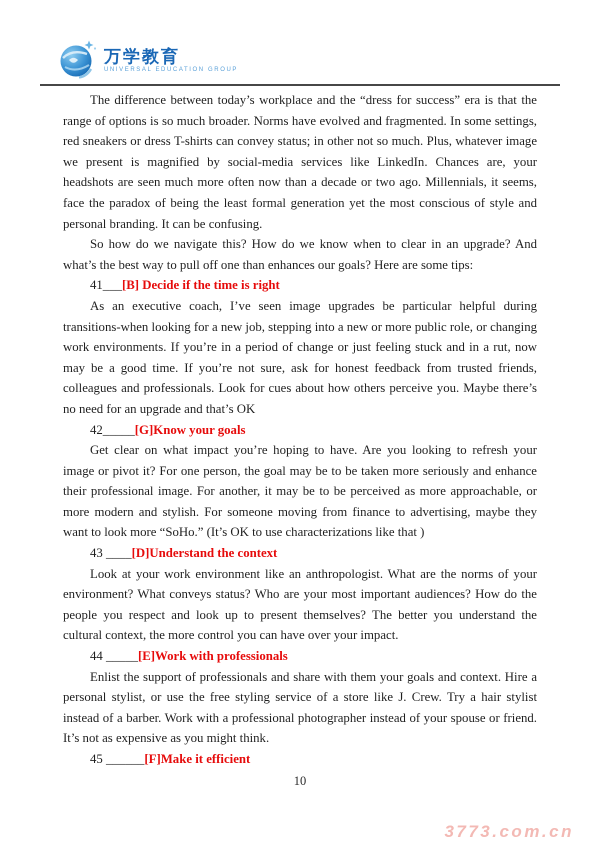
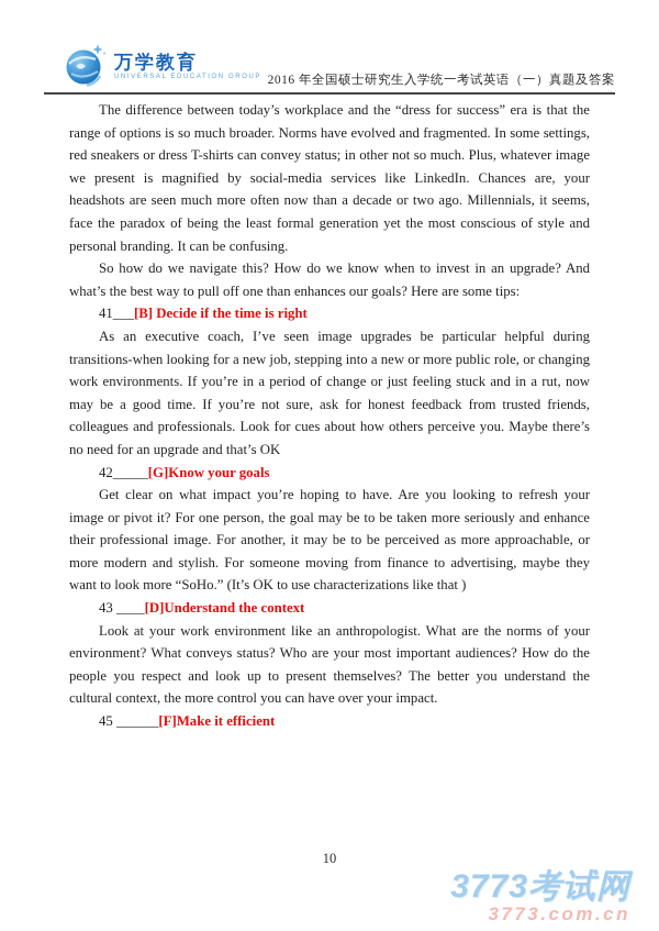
  万学教育
+ 2016 年全国硕士研究生入学统一考试英语（一）真题及答案
  The difference between today’s workplace and the “dress for success” era is that the range of options is so much broader. Norms have evolved and fragmented. In some settings, red sneakers or dress T-shirts can convey status; in other not so much. Plus, whatever image we present is magnified by social-media services like LinkedIn. Chances are, your headshots are seen much more often now than a decade or two ago. Millennials, it seems, face the paradox of being the least formal generation yet the most conscious of style and personal branding. It can be confusing.
- So how do we navigate this? How do we know when to clear in an upgrade? And what’s the best way to pull off one than enhances our goals? Here are some tips:
+ So how do we navigate this? How do we know when to invest in an upgrade? And what’s the best way to pull off one than enhances our goals? Here are some tips:
  41___[B] Decide if the time is right
  As an executive coach, I’ve seen image upgrades be particular helpful during transitions-when looking for a new job, stepping into a new or more public role, or changing work environments. If you’re in a period of change or just feeling stuck and in a rut, now may be a good time. If you’re not sure, ask for honest feedback from trusted friends, colleagues and professionals. Look for cues about how others perceive you. Maybe there’s no need for an upgrade and that’s OK
  42_____[G]Know your goals
  Get clear on what impact you’re hoping to have. Are you looking to refresh your image or pivot it? For one person, the goal may be to be taken more seriously and enhance their professional image. For another, it may be to be perceived as more approachable, or more modern and stylish. For someone moving from finance to advertising, maybe they want to look more “SoHo.” (It’s OK to use characterizations like that )
  43 ____[D]Understand the context
  Look at your work environment like an anthropologist. What are the norms of your environment? What conveys status? Who are your most important audiences? How do the people you respect and look up to present themselves? The better you understand the cultural context, the more control you can have over your impact.
- 44 _____[E]Work with professionals
- Enlist the support of professionals and share with them your goals and context. Hire a personal stylist, or use the free styling service of a store like J. Crew. Try a hair stylist instead of a barber. Work with a professional photographer instead of your spouse or friend. It’s not as expensive as you might think.
  45 ______[F]Make it efficient
  10
+ 3773考试网
  3773.com.cn
